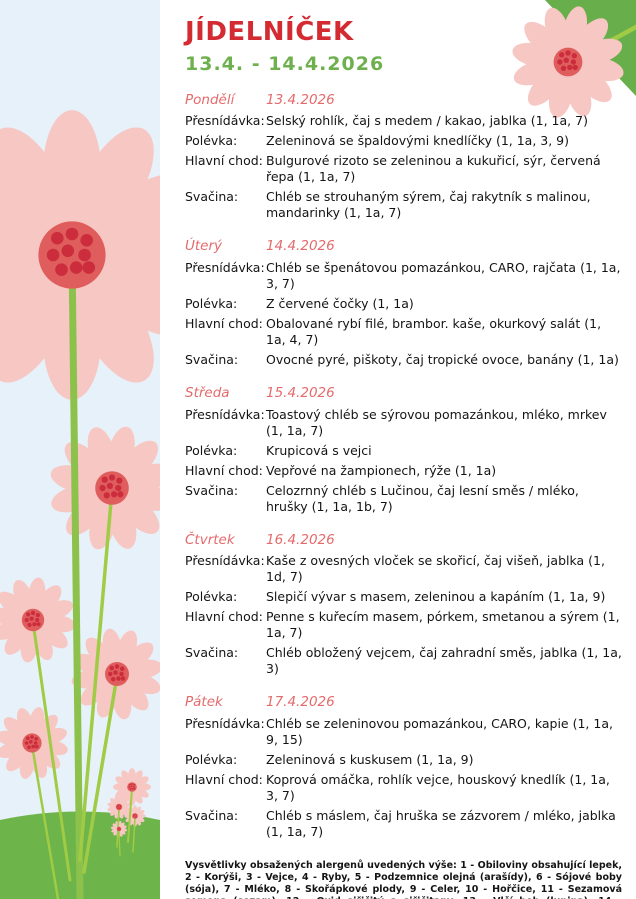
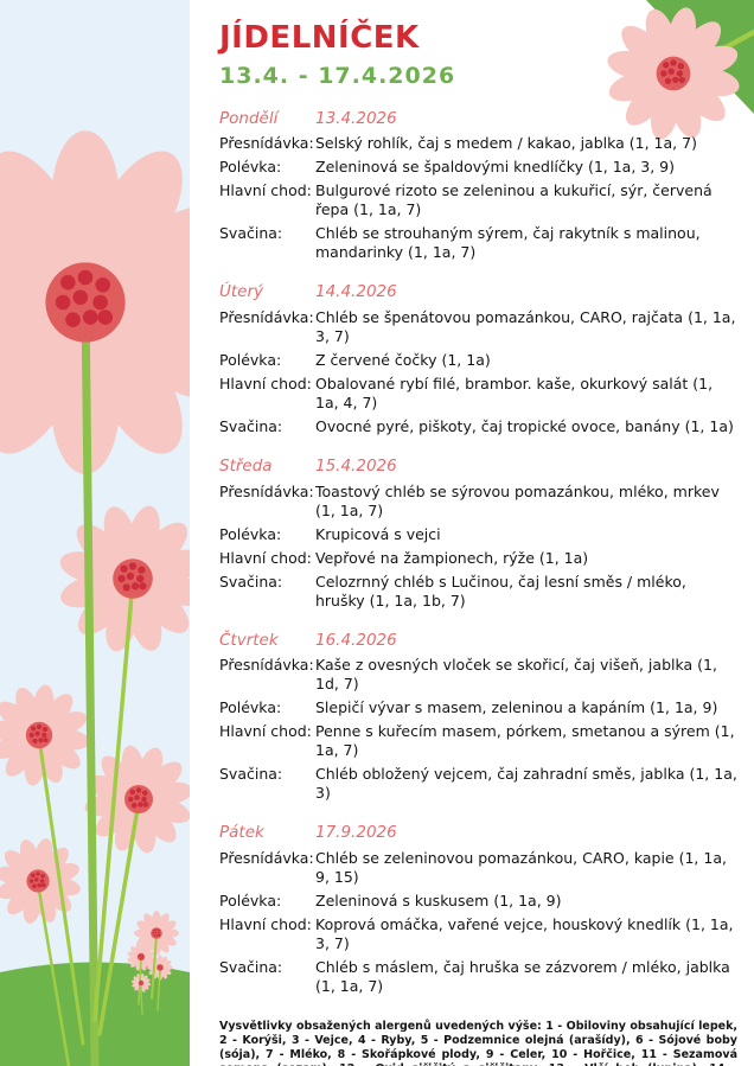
  JÍDELNÍČEK
- 13.4. - 14.4.2026
+ 13.4. - 17.4.2026
  Pondělí
  13.4.2026
  Přesnídávka:
  Selský rohlík, čaj s medem / kakao, jablka (1, 1a, 7)
  Polévka:
  Zeleninová se špaldovými knedlíčky (1, 1a, 3, 9)
  Hlavní chod:
  Bulgurové rizoto se zeleninou a kukuřicí, sýr, červená řepa (1, 1a, 7)
  Svačina:
  Chléb se strouhaným sýrem, čaj rakytník s malinou, mandarinky (1, 1a, 7)
  Úterý
  14.4.2026
  Přesnídávka:
  Chléb se špenátovou pomazánkou, CARO, rajčata (1, 1a, 3, 7)
  Polévka:
  Z červené čočky (1, 1a)
  Hlavní chod:
  Obalované rybí filé, brambor. kaše, okurkový salát (1, 1a, 4, 7)
  Svačina:
  Ovocné pyré, piškoty, čaj tropické ovoce, banány (1, 1a)
  Středa
  15.4.2026
  Přesnídávka:
  Toastový chléb se sýrovou pomazánkou, mléko, mrkev (1, 1a, 7)
  Polévka:
  Krupicová s vejci
  Hlavní chod:
  Vepřové na žampionech, rýže (1, 1a)
  Svačina:
  Celozrnný chléb s Lučinou, čaj lesní směs / mléko, hrušky (1, 1a, 1b, 7)
  Čtvrtek
  16.4.2026
  Přesnídávka:
  Kaše z ovesných vloček se skořicí, čaj višeň, jablka (1, 1d, 7)
  Polévka:
  Slepičí vývar s masem, zeleninou a kapáním (1, 1a, 9)
  Hlavní chod:
  Penne s kuřecím masem, pórkem, smetanou a sýrem (1, 1a, 7)
  Svačina:
  Chléb obložený vejcem, čaj zahradní směs, jablka (1, 1a, 3)
  Pátek
- 17.4.2026
+ 17.9.2026
  Přesnídávka:
  Chléb se zeleninovou pomazánkou, CARO, kapie (1, 1a, 9, 15)
  Polévka:
  Zeleninová s kuskusem (1, 1a, 9)
  Hlavní chod:
- Koprová omáčka, rohlík vejce, houskový knedlík (1, 1a, 3, 7)
+ Koprová omáčka, vařené vejce, houskový knedlík (1, 1a, 3, 7)
  Svačina:
  Chléb s máslem, čaj hruška se zázvorem / mléko, jablka (1, 1a, 7)
